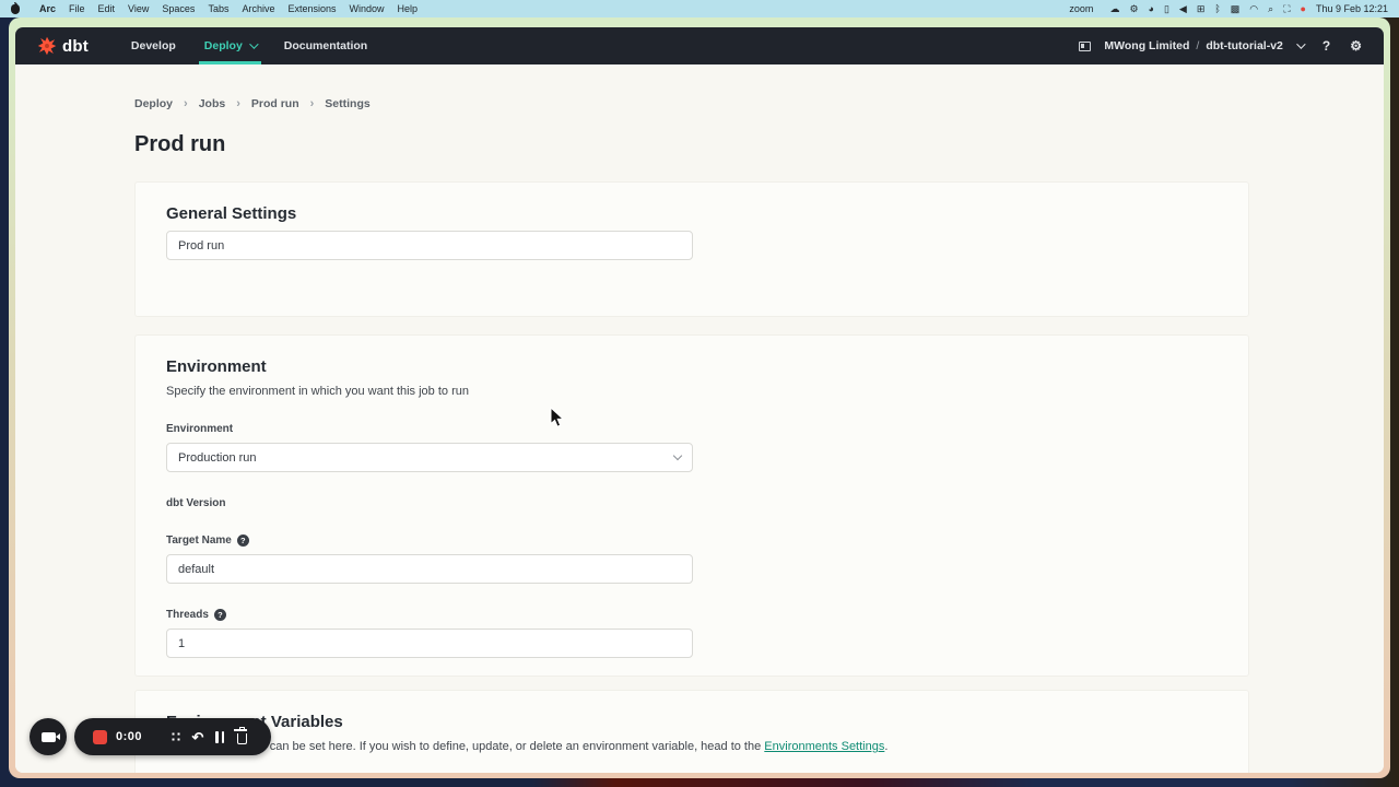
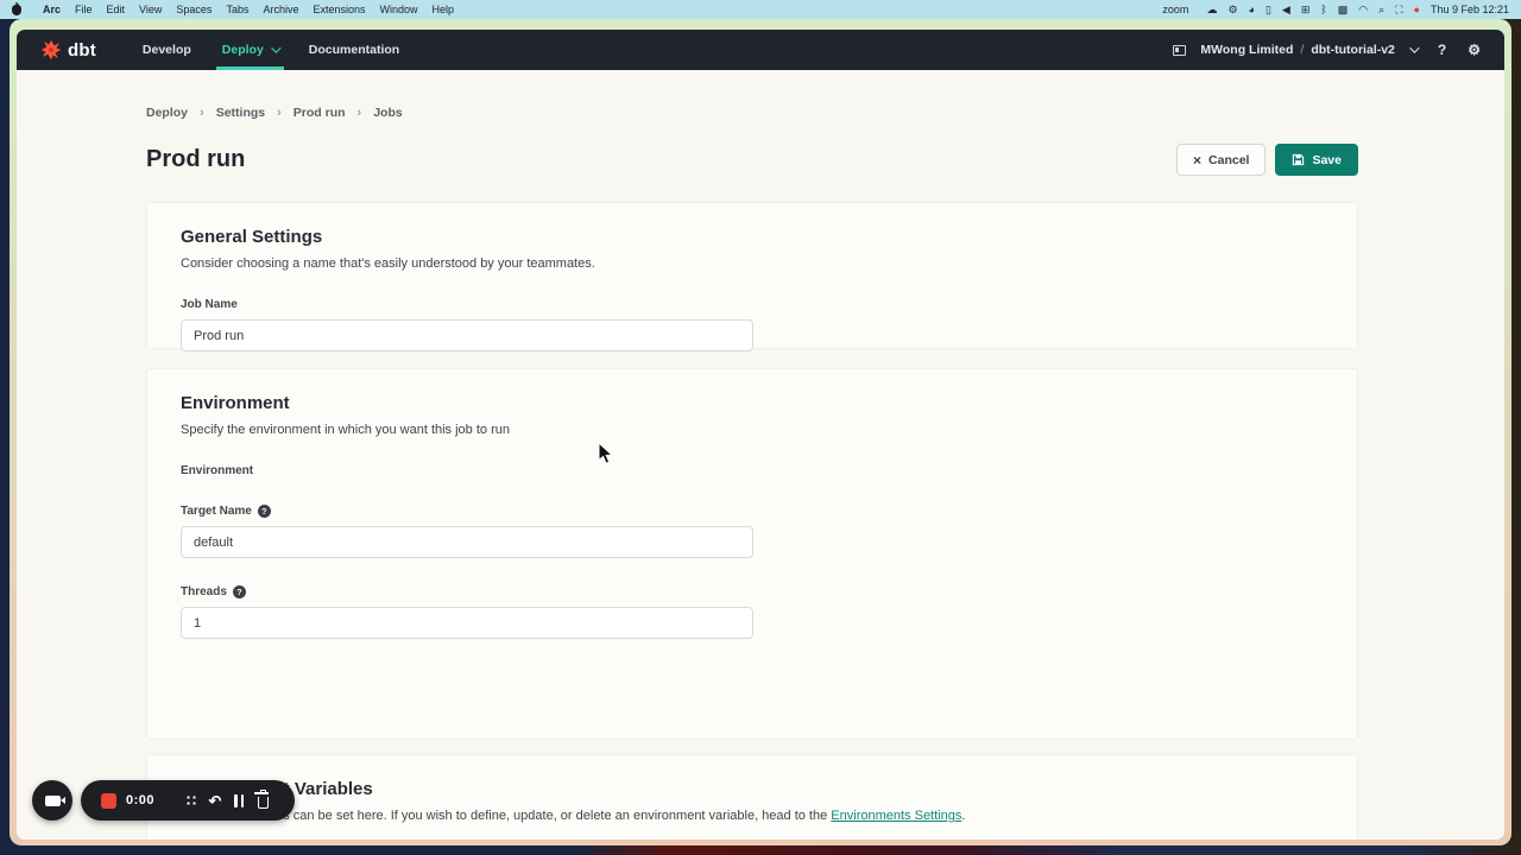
  Arc
  File
  Edit
  View
  Spaces
  Tabs
  Archive
  Extensions
  Window
  Help
  zoom
  ☁
  ⚙
  ◕
  ▯
  ◀
  ⊞
  ᛒ
  ▩
  ◠
  ⌕
  ⛶
  ●
  Thu 9 Feb 12:21
  dbt
  Develop
  Deploy
  Documentation
  MWong Limited
  /
  dbt-tutorial-v2
  ?
  ⚙
  Deploy
  ›
- Jobs
+ Settings
  ›
  Prod run
  ›
- Settings
+ Jobs
  Prod run
+ ×
+ Cancel
+ Save
  General Settings
+ Consider choosing a name that's easily understood by your teammates.
+ Job Name
  Prod run
  Environment
  Specify the environment in which you want this job to run
  Environment
- Production run
- dbt Version
  Target Name
  ?
  default
  Threads
  ?
  1
  can be set here. If you wish to define, update, or delete an environment variable, head to the Environments Settings.
  0:00
  ↶
